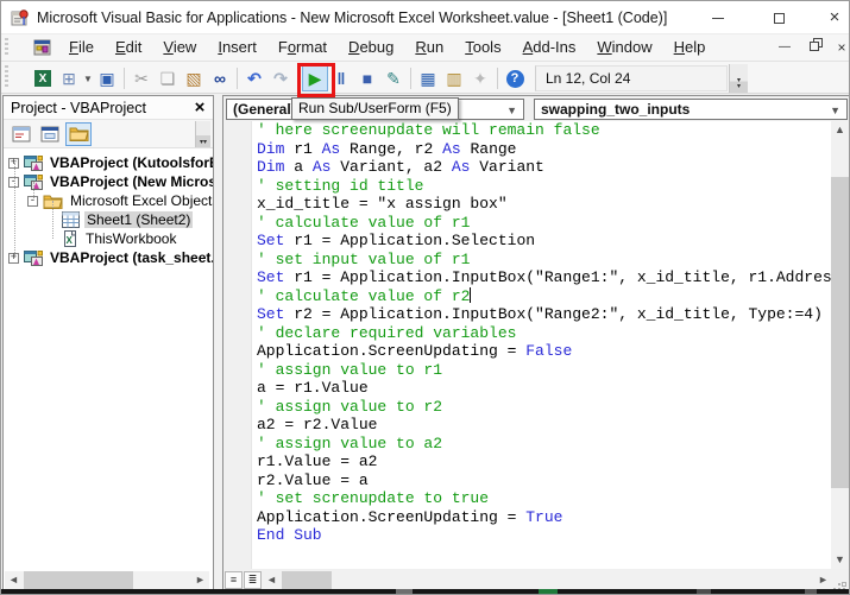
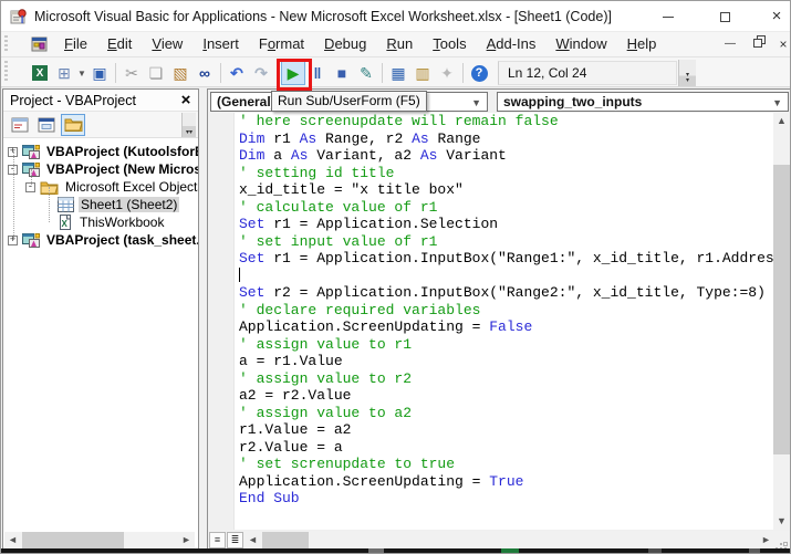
- Microsoft Visual Basic for Applications - New Microsoft Excel Worksheet.value - [Sheet1 (Code)]
+ Microsoft Visual Basic for Applications - New Microsoft Excel Worksheet.xlsx - [Sheet1 (Code)]
  ×
  File
  Edit
  View
  Insert
  Format
  Debug
  Run
  Tools
  Add-Ins
  Window
  Help
  —
  ×
  X
  ⊞
  ▼
  ▣
  ✂
  ❏
  ▧
  ∞
  ↶
  ↷
  ▶
  ‖
  ■
  ✎
  ▦
  ▥
  ✦
  ?
  Ln 12, Col 24
  Project - VBAProject
  ×
  +
  VBAProject (Kutoolsfor
  -
  VBAProject (New Micros
  -
  Microsoft Excel Object
  Sheet1 (Sheet2)
  X
  ThisWorkbook
  +
  VBAProject (task_sheet
  ◄
  ►
  (General
  ▼
  swapping_two_inputs
  ▼
  Run Sub/UserForm (F5)
  ' here screenupdate will remain false
  Dim r1 As Range, r2 As Range
  Dim a As Variant, a2 As Variant
  ' setting id title
- x_id_title = "x assign box"
+ x_id_title = "x title box"
  ' calculate value of r1
  Set r1 = Application.Selection
  ' set input value of r1
  Set r1 = Application.InputBox("Range1:", x_id_title, r1.Addres
- ' calculate value of r2
- Set r2 = Application.InputBox("Range2:", x_id_title, Type:=4)
+ Set r2 = Application.InputBox("Range2:", x_id_title, Type:=8)
  ' declare required variables
  Application.ScreenUpdating = False
  ' assign value to r1
  a = r1.Value
  ' assign value to r2
  a2 = r2.Value
  ' assign value to a2
  r1.Value = a2
  r2.Value = a
  ' set screnupdate to true
  Application.ScreenUpdating = True
  End Sub
  ▲
  ▼
  ≡
  ≣
  ◄
  ►
